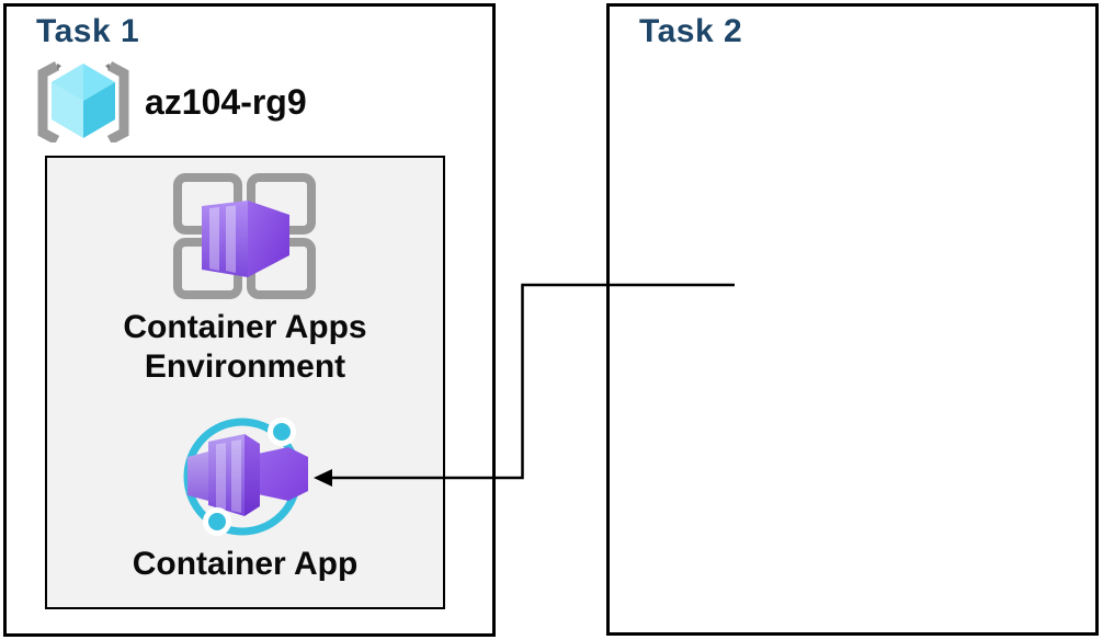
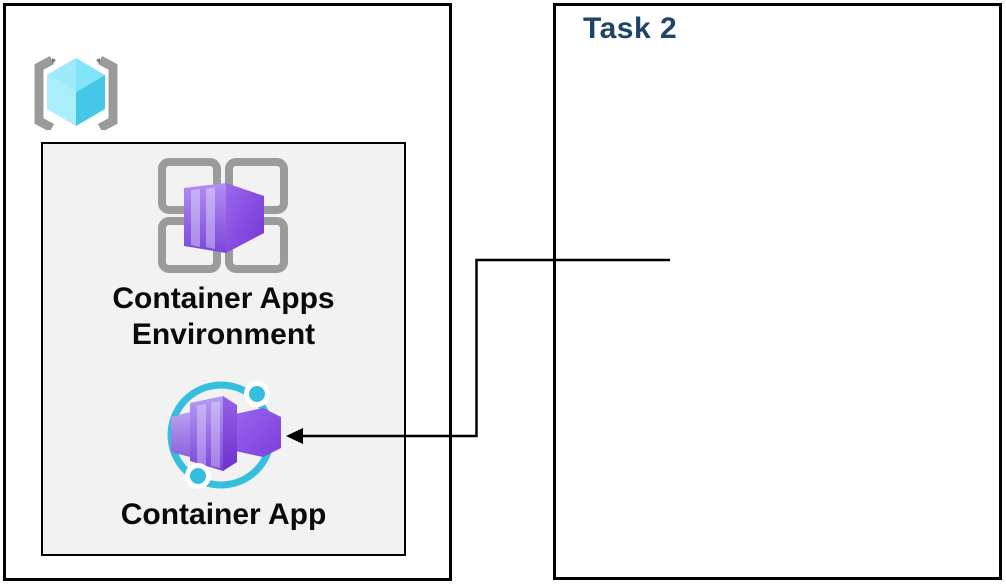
- Task 1
- az104-rg9
  Container Apps Environment
  Container App
  Task 2
